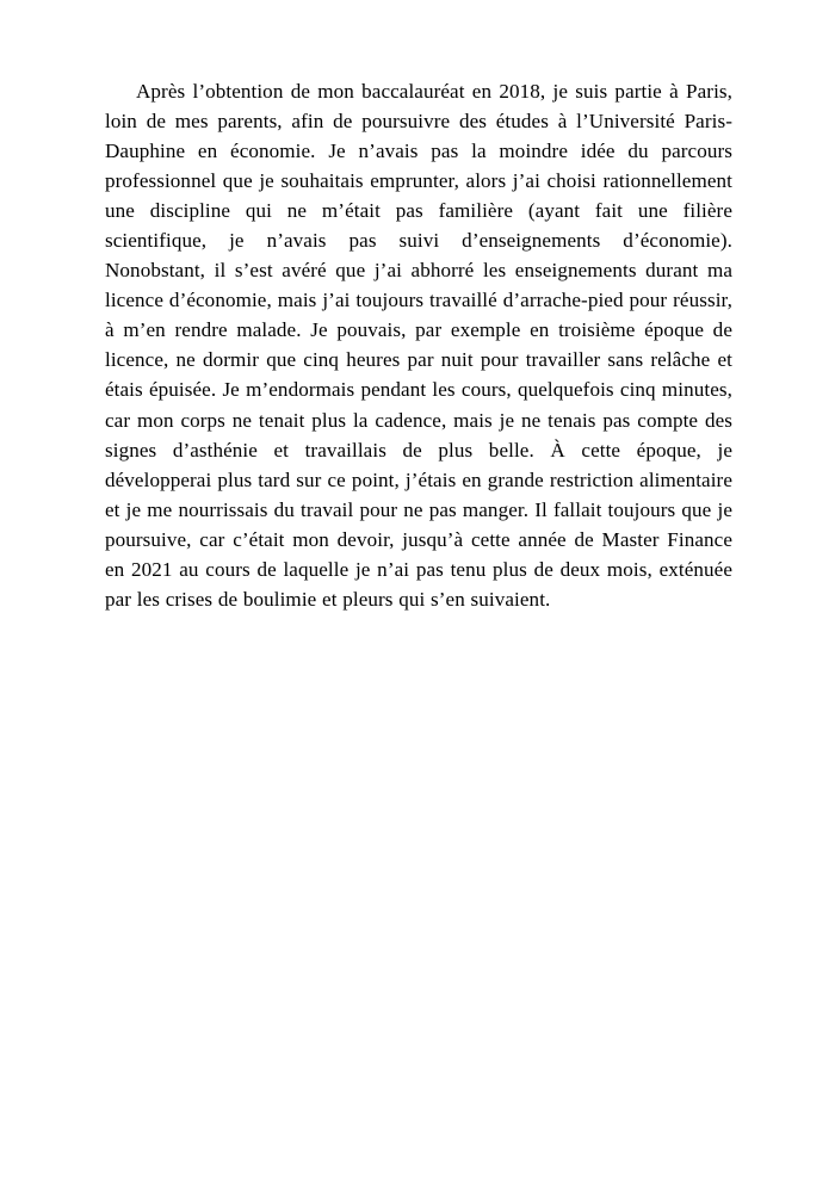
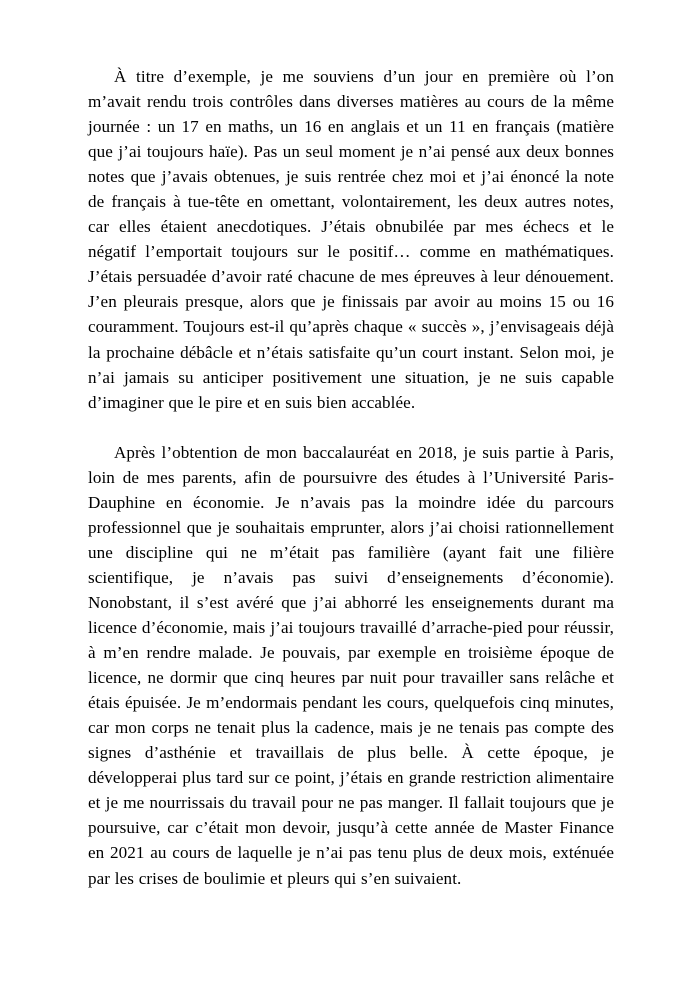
+ À titre d’exemple, je me souviens d’un jour en première où l’on m’avait rendu trois contrôles dans diverses matières au cours de la même journée : un 17 en maths, un 16 en anglais et un 11 en français (matière que j’ai toujours haïe). Pas un seul moment je n’ai pensé aux deux bonnes notes que j’avais obtenues, je suis rentrée chez moi et j’ai énoncé la note de français à tue-tête en omettant, volontairement, les deux autres notes, car elles étaient anecdotiques. J’étais obnubilée par mes échecs et le négatif l’emportait toujours sur le positif… comme en mathématiques. J’étais persuadée d’avoir raté chacune de mes épreuves à leur dénouement. J’en pleurais presque, alors que je finissais par avoir au moins 15 ou 16 couramment. Toujours est-il qu’après chaque « succès », j’envisageais déjà la prochaine débâcle et n’étais satisfaite qu’un court instant. Selon moi, je n’ai jamais su anticiper positivement une situation, je ne suis capable d’imaginer que le pire et en suis bien accablée.
  Après l’obtention de mon baccalauréat en 2018, je suis partie à Paris, loin de mes parents, afin de poursuivre des études à l’Université Paris-Dauphine en économie. Je n’avais pas la moindre idée du parcours professionnel que je souhaitais emprunter, alors j’ai choisi rationnellement une discipline qui ne m’était pas familière (ayant fait une filière scientifique, je n’avais pas suivi d’enseignements d’économie). Nonobstant, il s’est avéré que j’ai abhorré les enseignements durant ma licence d’économie, mais j’ai toujours travaillé d’arrache-pied pour réussir, à m’en rendre malade. Je pouvais, par exemple en troisième époque de licence, ne dormir que cinq heures par nuit pour travailler sans relâche et étais épuisée. Je m’endormais pendant les cours, quelquefois cinq minutes, car mon corps ne tenait plus la cadence, mais je ne tenais pas compte des signes d’asthénie et travaillais de plus belle. À cette époque, je développerai plus tard sur ce point, j’étais en grande restriction alimentaire et je me nourrissais du travail pour ne pas manger. Il fallait toujours que je poursuive, car c’était mon devoir, jusqu’à cette année de Master Finance en 2021 au cours de laquelle je n’ai pas tenu plus de deux mois, exténuée par les crises de boulimie et pleurs qui s’en suivaient.
